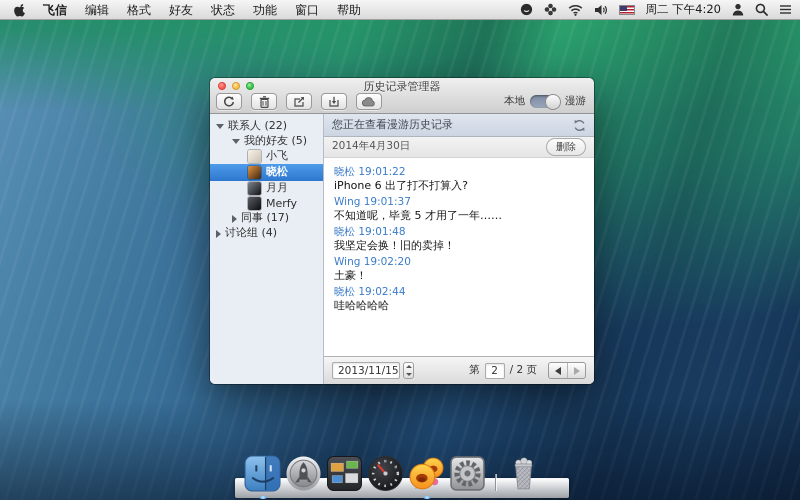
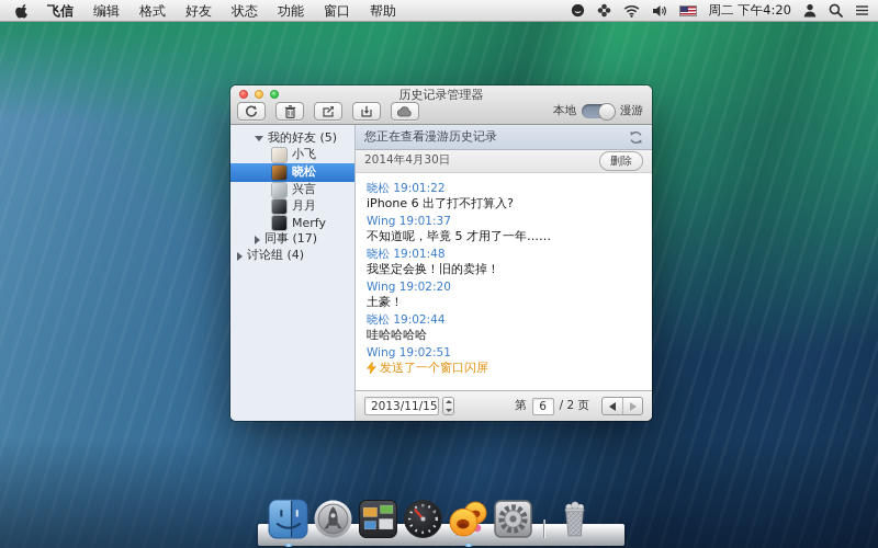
  飞信
  编辑
  格式
  好友
  状态
  功能
  窗口
  帮助
  周二 下午4:20
  历史记录管理器
  本地
  漫游
- 联系人 (22)
  我的好友 (5)
  小飞
  晓松
+ 兴言
  月月
  Merfy
  同事 (17)
  讨论组 (4)
  您正在查看漫游历史记录
  2014年4月30日
  删除
  晓松 19:01:22
  iPhone 6 出了打不打算入?
  Wing 19:01:37
  不知道呢，毕竟 5 才用了一年……
  晓松 19:01:48
  我坚定会换！旧的卖掉！
  Wing 19:02:20
  土豪！
  晓松 19:02:44
  哇哈哈哈哈
+ Wing 19:02:51
+ 发送了一个窗口闪屏
  2013/11/15
  第
- 2
+ 6
  / 2 页
